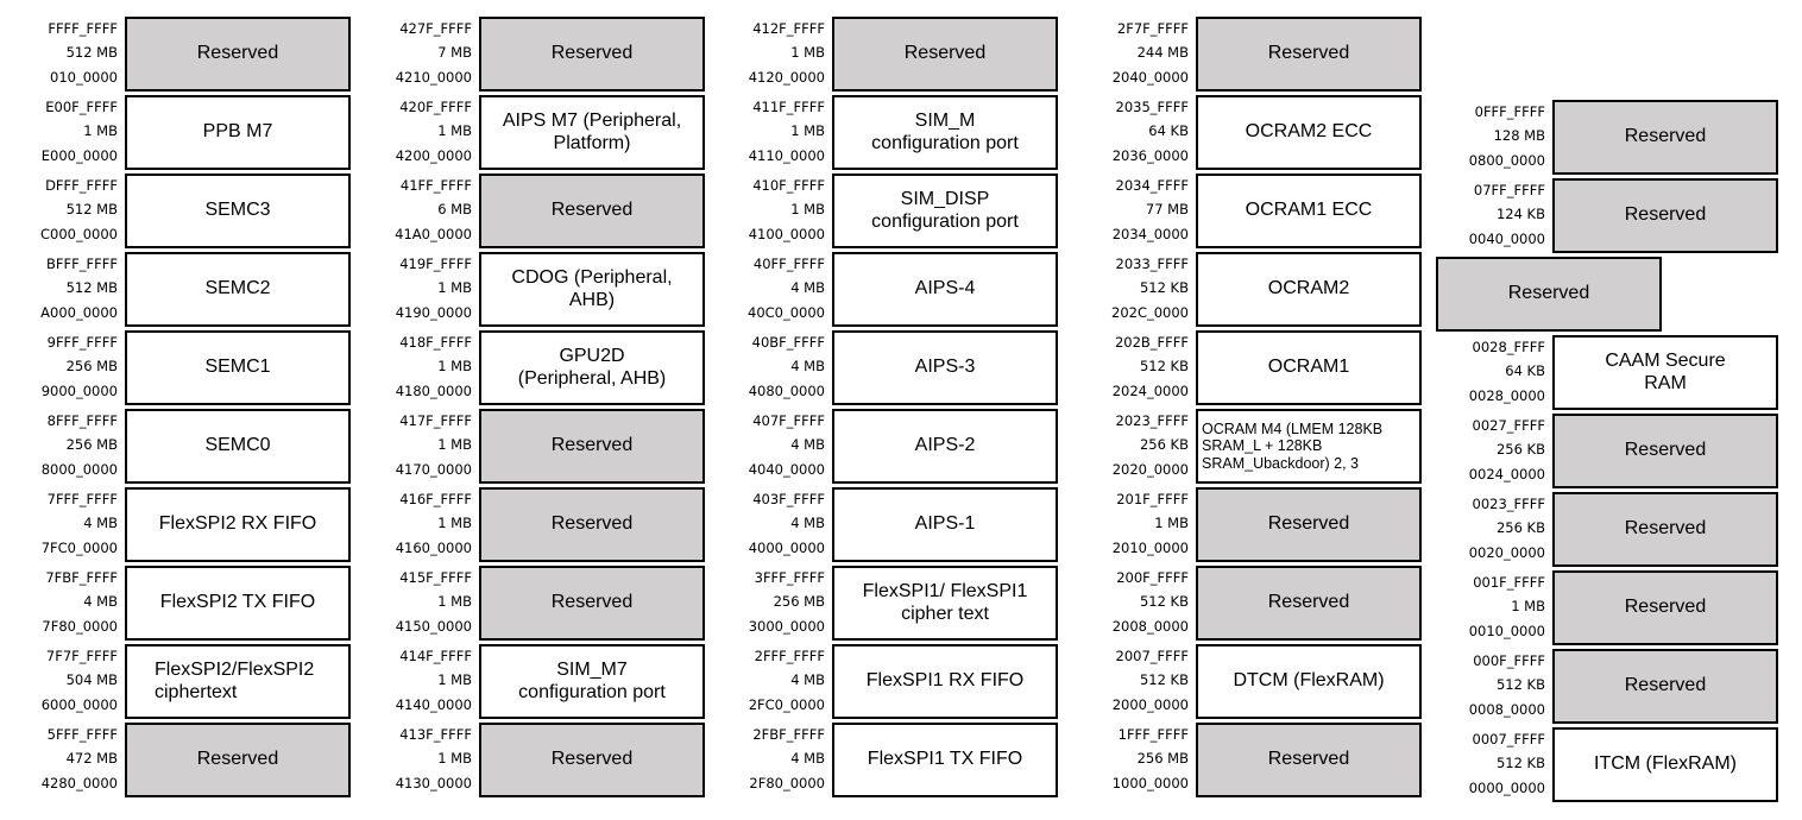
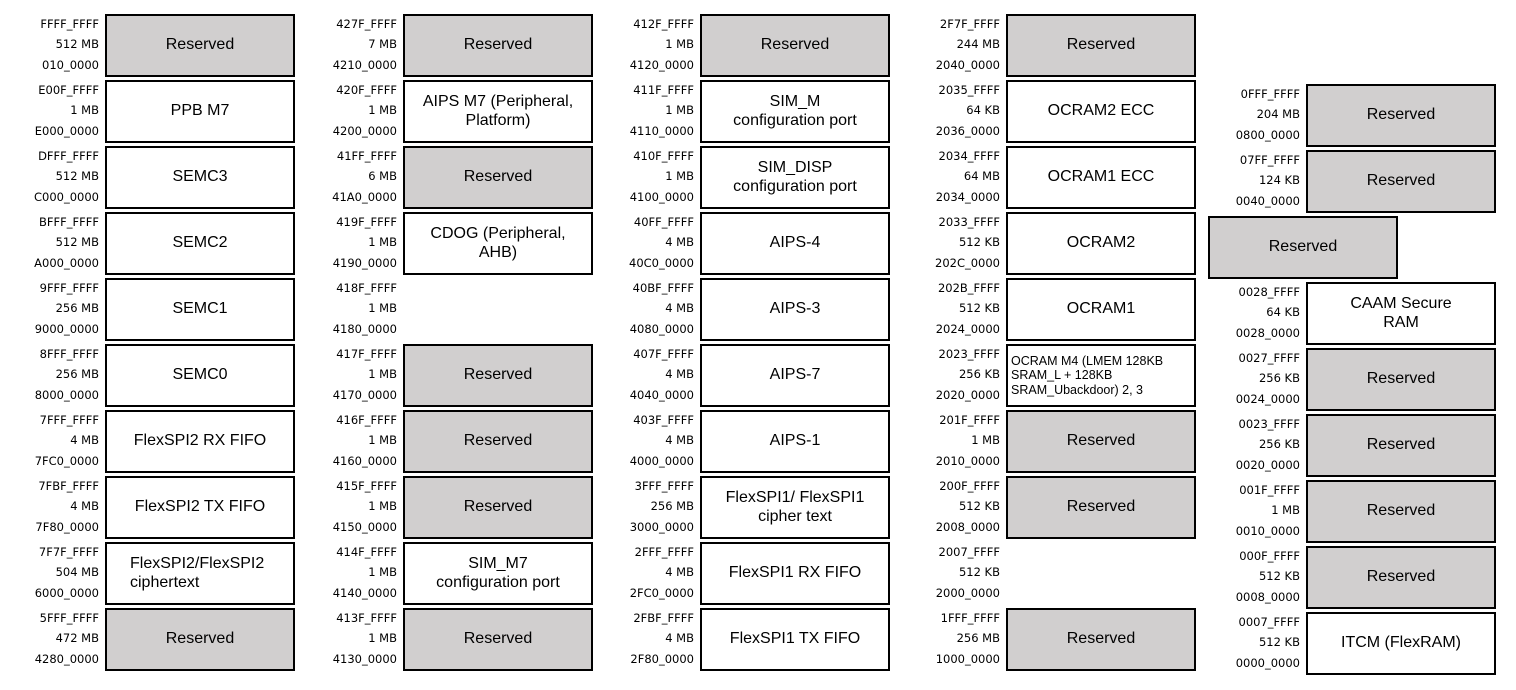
  FFFF_FFFF
  512 MB
  010_0000
  Reserved
  E00F_FFFF
  1 MB
  E000_0000
  PPB M7
  DFFF_FFFF
  512 MB
  C000_0000
  SEMC3
  BFFF_FFFF
  512 MB
  A000_0000
  SEMC2
  9FFF_FFFF
  256 MB
  9000_0000
  SEMC1
  8FFF_FFFF
  256 MB
  8000_0000
  SEMC0
  7FFF_FFFF
  4 MB
  7FC0_0000
  FlexSPI2 RX FIFO
  7FBF_FFFF
  4 MB
  7F80_0000
  FlexSPI2 TX FIFO
  7F7F_FFFF
  504 MB
  6000_0000
  FlexSPI2/FlexSPI2
  ciphertext
  5FFF_FFFF
  472 MB
  4280_0000
  Reserved
  427F_FFFF
  7 MB
  4210_0000
  Reserved
  420F_FFFF
  1 MB
  4200_0000
  AIPS M7 (Peripheral,
  Platform)
  41FF_FFFF
  6 MB
  41A0_0000
  Reserved
  419F_FFFF
  1 MB
  4190_0000
  CDOG (Peripheral,
  AHB)
  418F_FFFF
  1 MB
  4180_0000
- GPU2D
- (Peripheral, AHB)
  417F_FFFF
  1 MB
  4170_0000
  Reserved
  416F_FFFF
  1 MB
  4160_0000
  Reserved
  415F_FFFF
  1 MB
  4150_0000
  Reserved
  414F_FFFF
  1 MB
  4140_0000
  SIM_M7
  configuration port
  413F_FFFF
  1 MB
  4130_0000
  Reserved
  412F_FFFF
  1 MB
  4120_0000
  Reserved
  411F_FFFF
  1 MB
  4110_0000
  SIM_M
  configuration port
  410F_FFFF
  1 MB
  4100_0000
  SIM_DISP
  configuration port
  40FF_FFFF
  4 MB
  40C0_0000
  AIPS-4
  40BF_FFFF
  4 MB
  4080_0000
  AIPS-3
  407F_FFFF
  4 MB
  4040_0000
- AIPS-2
+ AIPS-7
  403F_FFFF
  4 MB
  4000_0000
  AIPS-1
  3FFF_FFFF
  256 MB
  3000_0000
  FlexSPI1/ FlexSPI1
  cipher text
  2FFF_FFFF
  4 MB
  2FC0_0000
  FlexSPI1 RX FIFO
  2FBF_FFFF
  4 MB
  2F80_0000
  FlexSPI1 TX FIFO
  2F7F_FFFF
  244 MB
  2040_0000
  Reserved
  2035_FFFF
  64 KB
  2036_0000
  OCRAM2 ECC
  2034_FFFF
- 77 MB
+ 64 MB
  2034_0000
  OCRAM1 ECC
  2033_FFFF
  512 KB
  202C_0000
  OCRAM2
  202B_FFFF
  512 KB
  2024_0000
  OCRAM1
  2023_FFFF
  256 KB
  2020_0000
  OCRAM M4 (LMEM 128KB
  SRAM_L + 128KB
  SRAM_Ubackdoor) 2, 3
  201F_FFFF
  1 MB
  2010_0000
  Reserved
  200F_FFFF
  512 KB
  2008_0000
  Reserved
  2007_FFFF
  512 KB
  2000_0000
- DTCM (FlexRAM)
  1FFF_FFFF
  256 MB
  1000_0000
  Reserved
  0FFF_FFFF
- 128 MB
+ 204 MB
  0800_0000
  Reserved
  07FF_FFFF
  124 KB
  0040_0000
  Reserved
  Reserved
  0028_FFFF
  64 KB
  0028_0000
  CAAM Secure
  RAM
  0027_FFFF
  256 KB
  0024_0000
  Reserved
  0023_FFFF
  256 KB
  0020_0000
  Reserved
  001F_FFFF
  1 MB
  0010_0000
  Reserved
  000F_FFFF
  512 KB
  0008_0000
  Reserved
  0007_FFFF
  512 KB
  0000_0000
  ITCM (FlexRAM)
